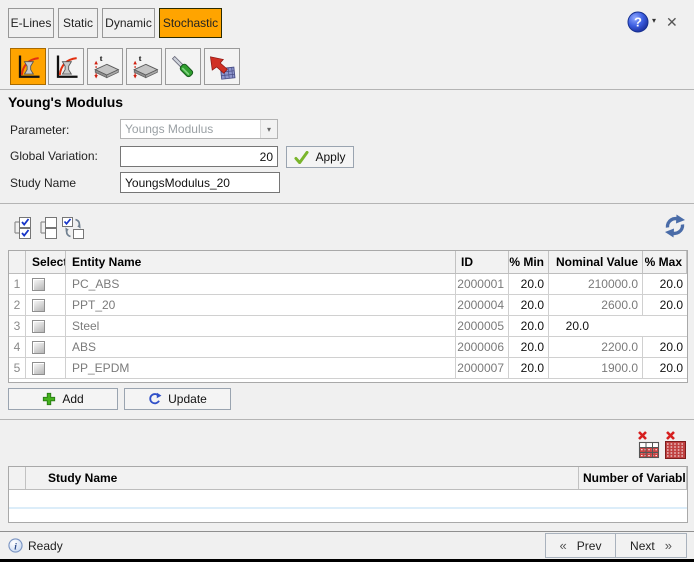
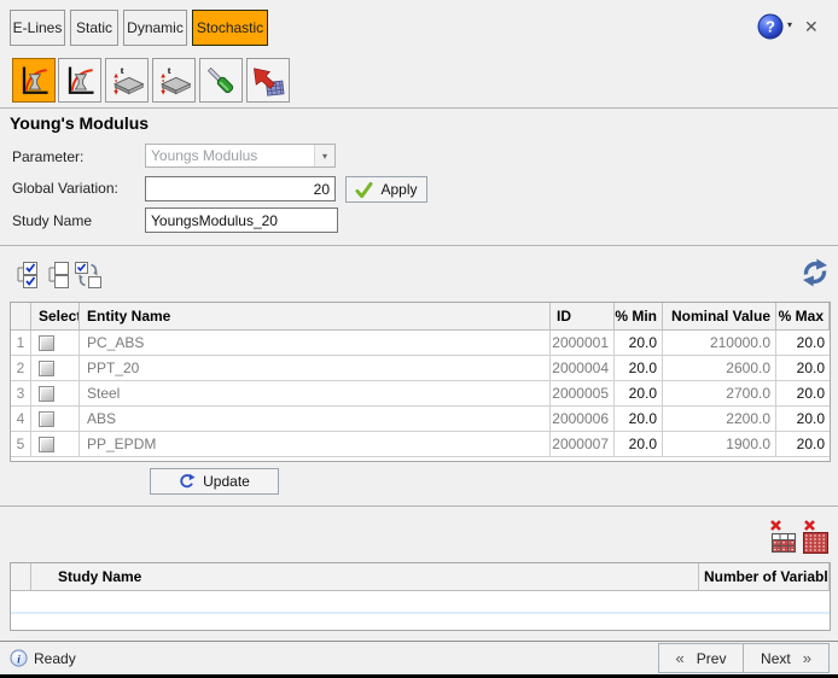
  E-Lines
  Static
  Dynamic
  Stochastic
  ?
  ▾
  ✕
  t
  t
  Young's Modulus
  Parameter:
  Youngs Modulus
  ▾
  Global Variation:
  20
  Apply
  Study Name
  YoungsModulus_20
  Select
  Entity Name
  ID
  % Min
  Nominal Value
  % Max
  1
  PC_ABS
  2000001
  20.0
  210000.0
  20.0
  2
  PPT_20
  2000004
  20.0
  2600.0
  20.0
  3
  Steel
  2000005
  20.0
+ 2700.0
  20.0
  4
  ABS
  2000006
  20.0
  2200.0
  20.0
  5
  PP_EPDM
  2000007
  20.0
  1900.0
  20.0
- Add
  Update
  Study Name
  Number of Variabl
  i
  Ready
  «
  Prev
  Next
  »
